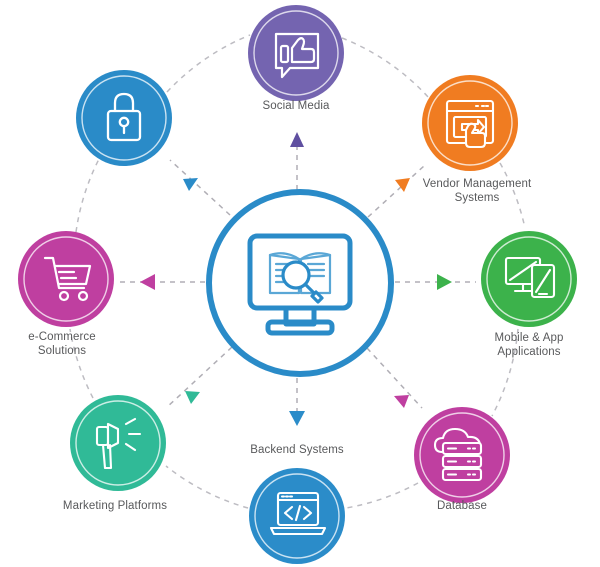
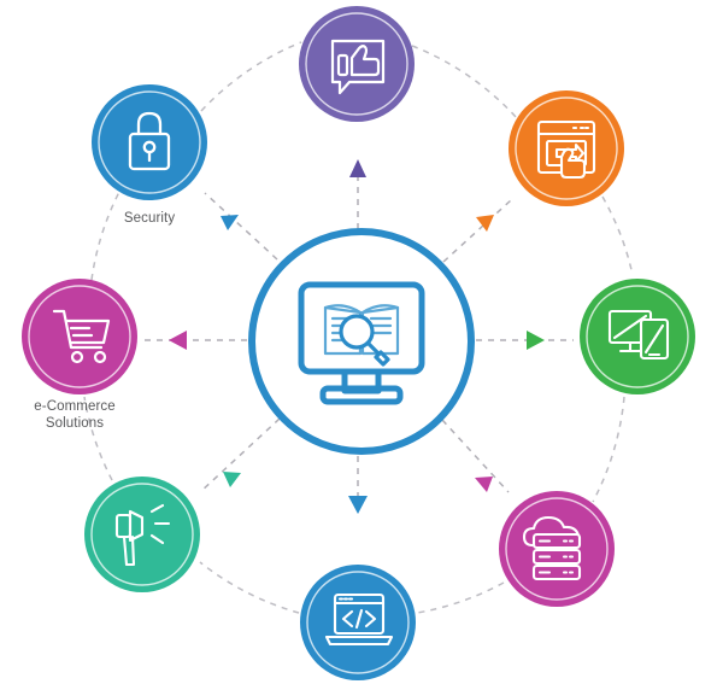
- Social Media
- Vendor Management
- Systems
- Mobile & App
- Applications
- Database
- Backend Systems
- Marketing Platforms
  e-Commerce
  Solutions
+ Security
